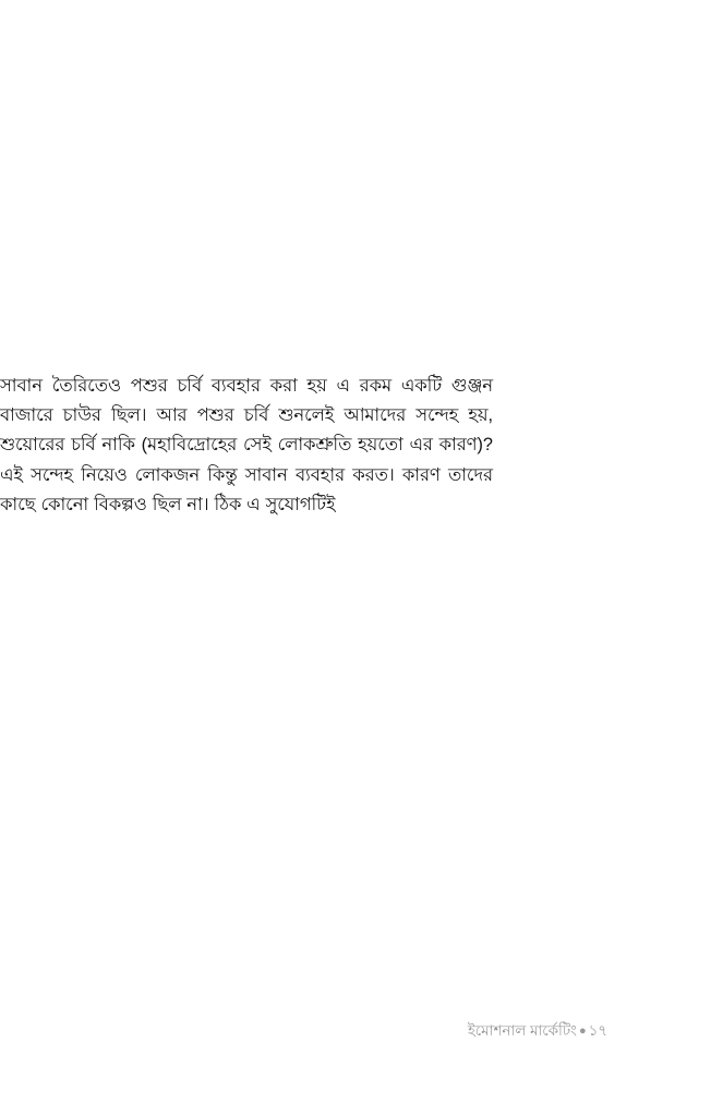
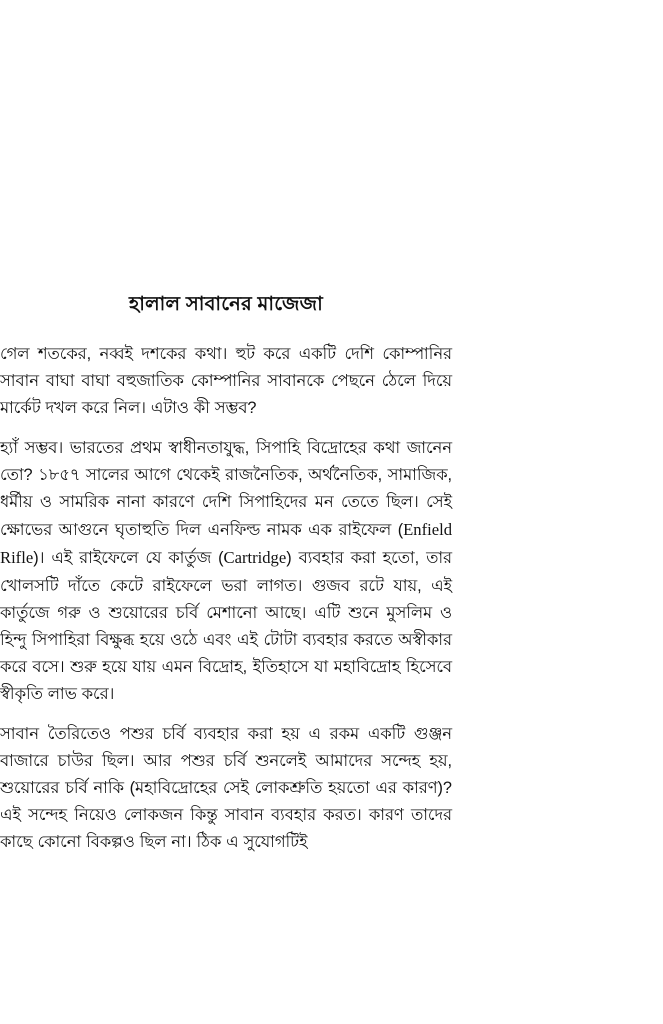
+ হালাল সাবানের মাজেজা
+ গেল শতকের, নব্বই দশকের কথা। হুট করে একটি দেশি কোম্পানির সাবান বাঘা বাঘা বহুজাতিক কোম্পানির সাবানকে পেছনে ঠেলে দিয়ে মার্কেট দখল করে নিল। এটাও কী সম্ভব?
+ হ্যাঁ সম্ভব। ভারতের প্রথম স্বাধীনতাযুদ্ধ, সিপাহি বিদ্রোহের কথা জানেন তো? ১৮৫৭ সালের আগে থেকেই রাজনৈতিক, অর্থনৈতিক, সামাজিক, ধর্মীয় ও সামরিক নানা কারণে দেশি সিপাহিদের মন তেতে ছিল। সেই ক্ষোভের আগুনে ঘৃতাহুতি দিল এনফিল্ড নামক এক রাইফেল (Enfield Rifle)। এই রাইফেলে যে কার্তুজ (Cartridge) ব্যবহার করা হতো, তার খোলসটি দাঁতে কেটে রাইফেলে ভরা লাগত। গুজব রটে যায়, এই কার্তুজে গরু ও শুয়োরের চর্বি মেশানো আছে। এটি শুনে মুসলিম ও হিন্দু সিপাহিরা বিক্ষুব্ধ হয়ে ওঠে এবং এই টোটা ব্যবহার করতে অস্বীকার করে বসে। শুরু হয়ে যায় এমন বিদ্রোহ, ইতিহাসে যা মহাবিদ্রোহ হিসেবে স্বীকৃতি লাভ করে।
  সাবান তৈরিতেও পশুর চর্বি ব্যবহার করা হয় এ রকম একটি গুঞ্জন বাজারে চাউর ছিল। আর পশুর চর্বি শুনলেই আমাদের সন্দেহ হয়, শুয়োরের চর্বি নাকি (মহাবিদ্রোহের সেই লোকশ্রুতি হয়তো এর কারণ)? এই সন্দেহ নিয়েও লোকজন কিন্তু সাবান ব্যবহার করত। কারণ তাদের কাছে কোনো বিকল্পও ছিল না। ঠিক এ সুযোগটিই
- ইমোশনাল মার্কেটিং ● ১৭
